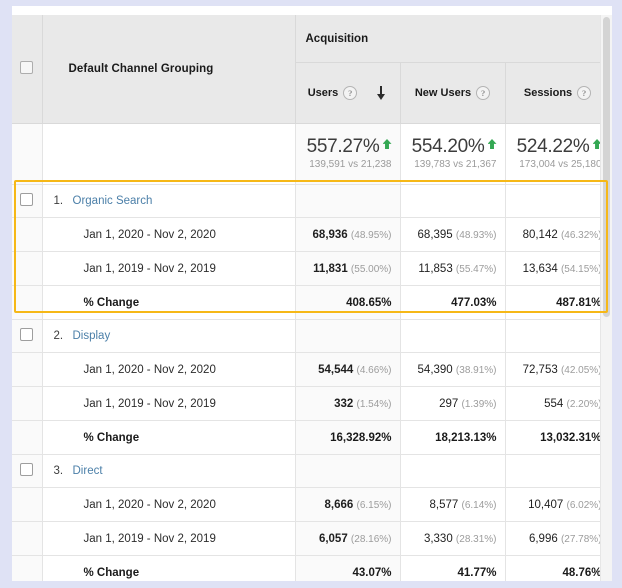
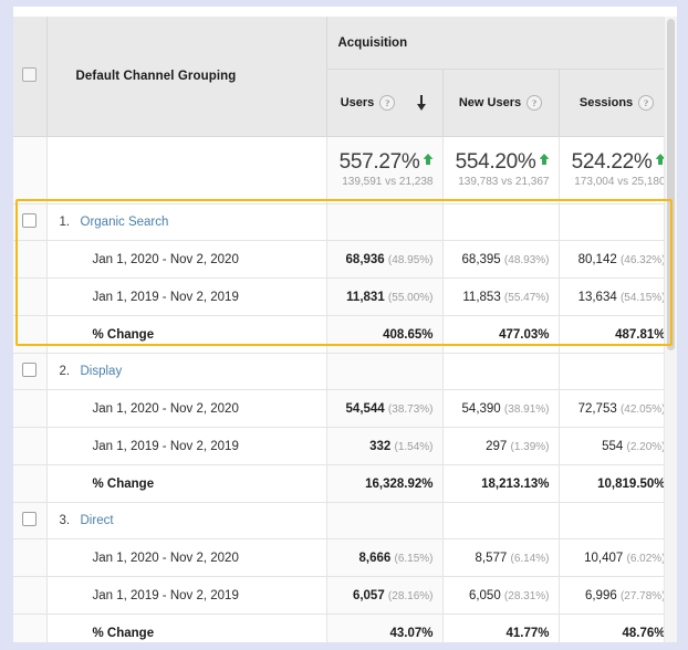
  	Default Channel Grouping	Acquisition
  Users ?	New Users ?	Sessions ?
  		557.27% 139,591 vs 21,238	554.20% 139,783 vs 21,367	524.22% 173,004 vs 25,180
  	1. Organic Search
  	Jan 1, 2020 - Nov 2, 2020	68,936 (48.95%)	68,395 (48.93%)	80,142 (46.32%
  	Jan 1, 2019 - Nov 2, 2019	11,831 (55.00%)	11,853 (55.47%)	13,634 (54.15%
  	% Change	408.65%	477.03%	487.81%
  	2. Display
- 	Jan 1, 2020 - Nov 2, 2020	54,544 (4.66%)	54,390 (38.91%)	72,753 (42.05%
+ 	Jan 1, 2020 - Nov 2, 2020	54,544 (38.73%)	54,390 (38.91%)	72,753 (42.05%
  	Jan 1, 2019 - Nov 2, 2019	332 (1.54%)	297 (1.39%)	554 (2.20%
- 	% Change	16,328.92%	18,213.13%	13,032.31%
+ 	% Change	16,328.92%	18,213.13%	10,819.50%
  	3. Direct
  	Jan 1, 2020 - Nov 2, 2020	8,666 (6.15%)	8,577 (6.14%)	10,407 (6.02%
- 	Jan 1, 2019 - Nov 2, 2019	6,057 (28.16%)	3,330 (28.31%)	6,996 (27.78%
+ 	Jan 1, 2019 - Nov 2, 2019	6,057 (28.16%)	6,050 (28.31%)	6,996 (27.78%
  	% Change	43.07%	41.77%	48.76%
